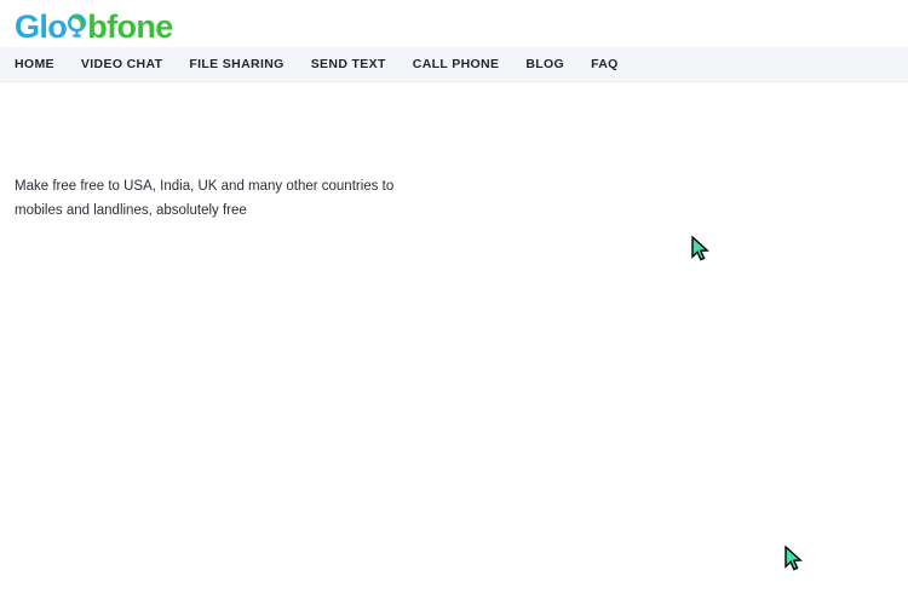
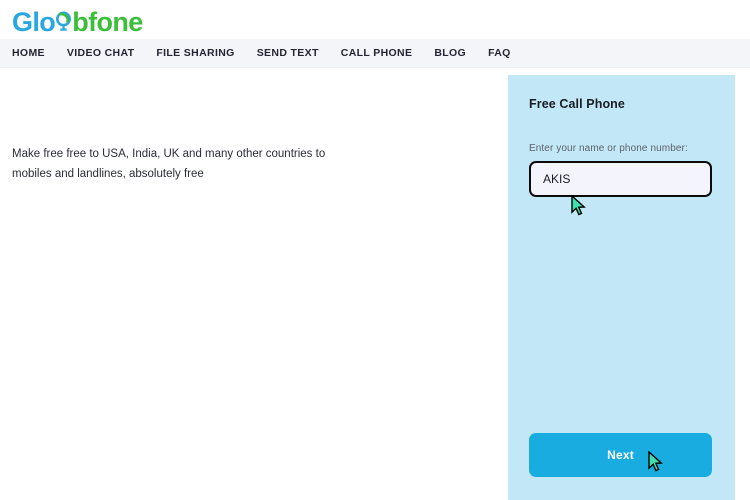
  Glo
  b
  fone
  HOME
  VIDEO CHAT
  FILE SHARING
  SEND TEXT
  CALL PHONE
  BLOG
  FAQ
  Make free free to USA, India, UK and many other countries to mobiles and landlines, absolutely free
+ Free Call Phone
+ Enter your name or phone number:
+ AKIS
+ Next
